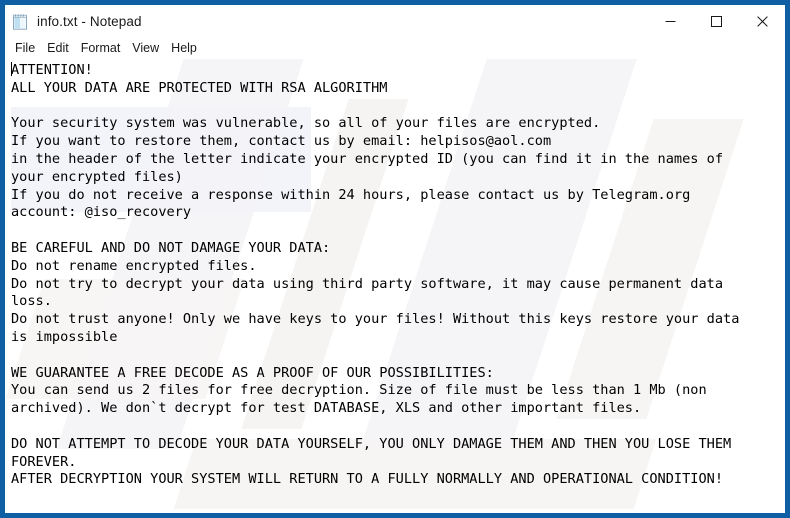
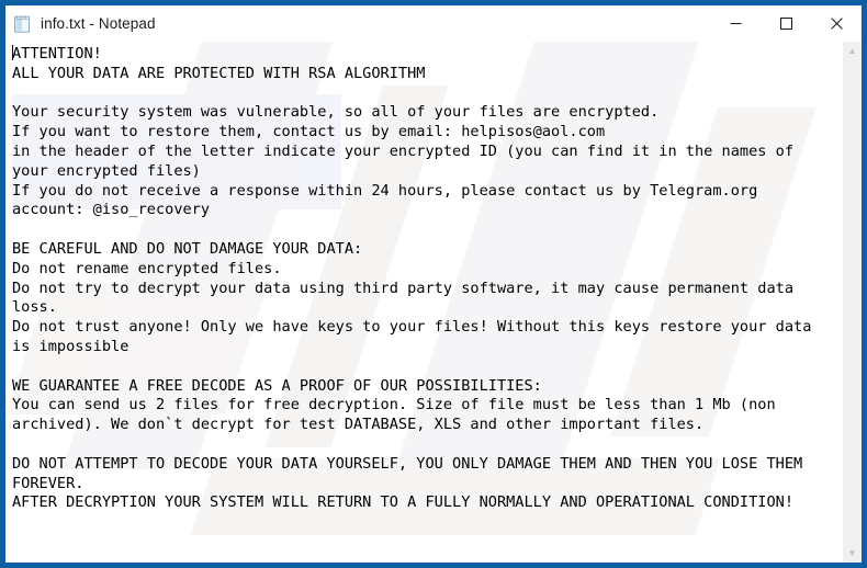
  info.txt - Notepad
- File
- Edit
- Format
- View
- Help
  ATTENTION!
  ALL YOUR DATA ARE PROTECTED WITH RSA ALGORITHM
  Your security system was vulnerable, so all of your files are encrypted.
  If you want to restore them, contact us by email: helpisos@aol.com
  in the header of the letter indicate your encrypted ID (you can find it in the names of
  your encrypted files)
  If you do not receive a response within 24 hours, please contact us by Telegram.org
  account: @iso_recovery
  BE CAREFUL AND DO NOT DAMAGE YOUR DATA:
  Do not rename encrypted files.
  Do not try to decrypt your data using third party software, it may cause permanent data
  loss.
  Do not trust anyone! Only we have keys to your files! Without this keys restore your data
  is impossible
  WE GUARANTEE A FREE DECODE AS A PROOF OF OUR POSSIBILITIES:
  You can send us 2 files for free decryption. Size of file must be less than 1 Mb (non
  archived). We don`t decrypt for test DATABASE, XLS and other important files.
  DO NOT ATTEMPT TO DECODE YOUR DATA YOURSELF, YOU ONLY DAMAGE THEM AND THEN YOU LOSE THEM
  FOREVER.
  AFTER DECRYPTION YOUR SYSTEM WILL RETURN TO A FULLY NORMALLY AND OPERATIONAL CONDITION!
+ ▲
+ ▼
